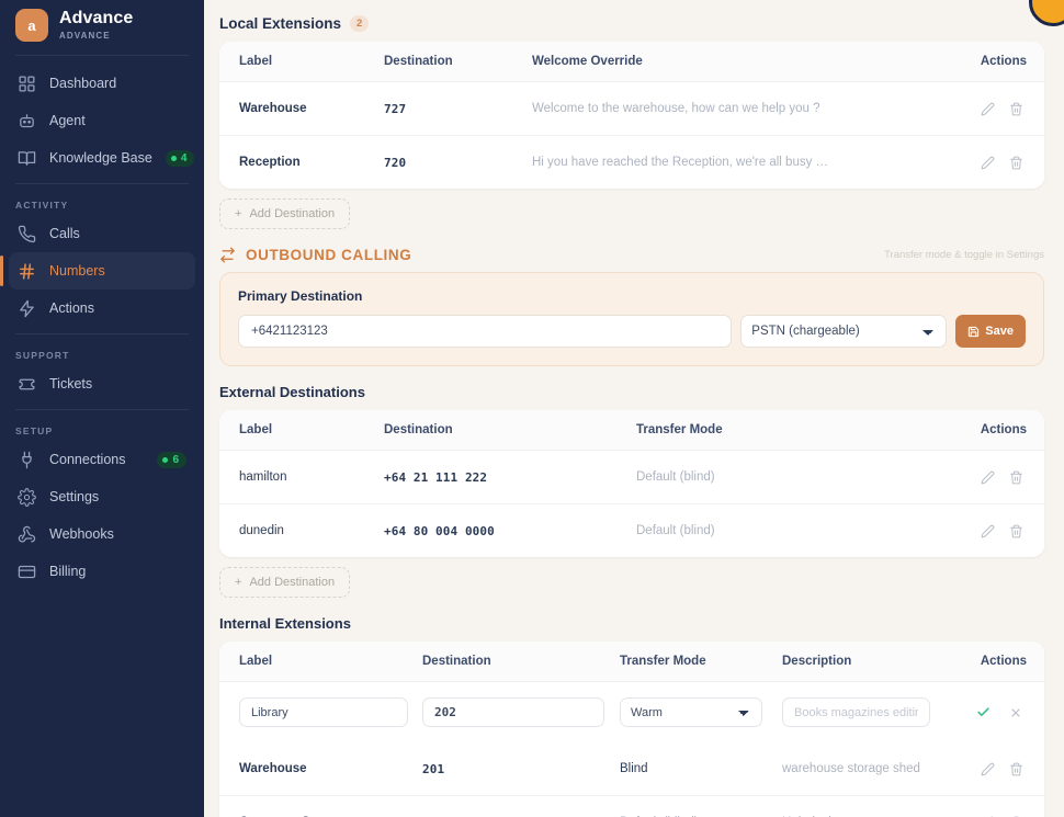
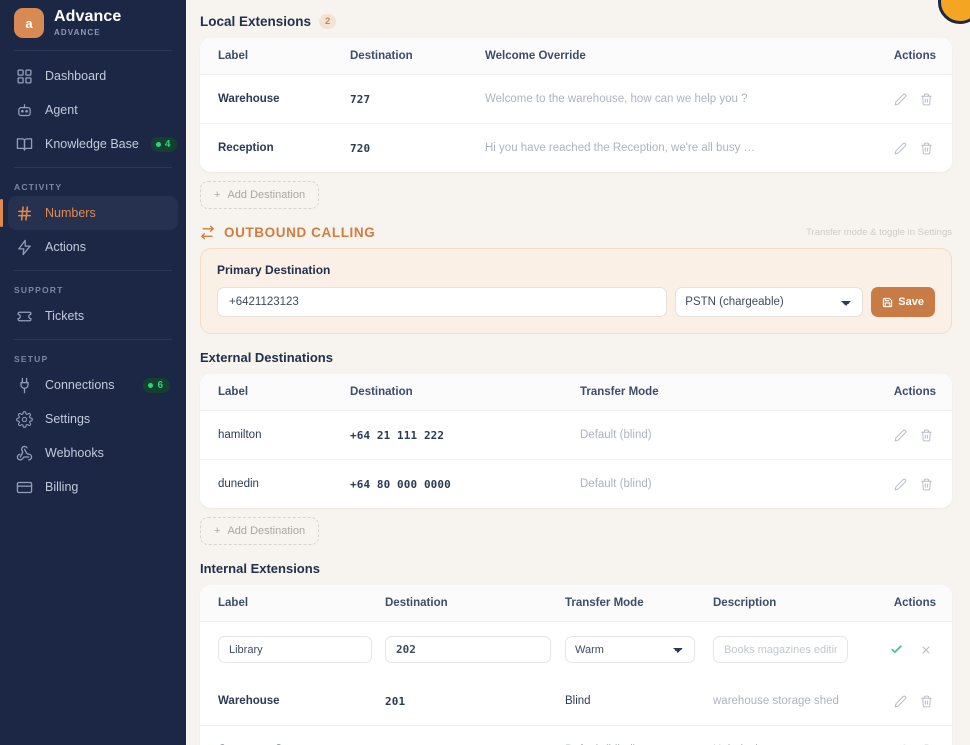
  a
  Advance
  ADVANCE
  Dashboard
  Agent
  Knowledge Base
  4
  ACTIVITY
- Calls
  Numbers
  Actions
  SUPPORT
  Tickets
  SETUP
  Connections
  6
  Settings
  Webhooks
  Billing
  Local Extensions
  2
  Label	Destination	Welcome Override	Actions
  Warehouse	727	Welcome to the warehouse, how can we help you ?
  Reception	720	Hi you have reached the Reception, we're all busy …
  +
  Add Destination
  OUTBOUND CALLING
  Transfer mode & toggle in Settings
  Primary Destination
  +6421123123
  PSTN (chargeable)
  Save
  External Destinations
  Label	Destination	Transfer Mode	Actions
  hamilton	+64 21 111 222	Default (blind)
- dunedin	+64 80 004 0000	Default (blind)
+ dunedin	+64 80 000 0000	Default (blind)
  +
  Add Destination
  Internal Extensions
  Label	Destination	Transfer Mode	Description	Actions
  Library	202	Warm	Books magazines editi
  Warehouse	201	Blind	warehouse storage shed
